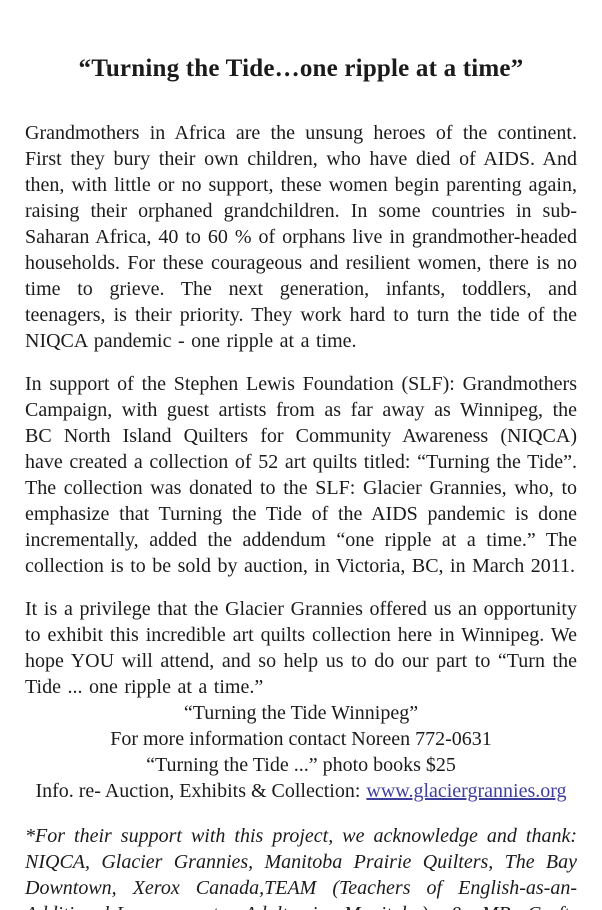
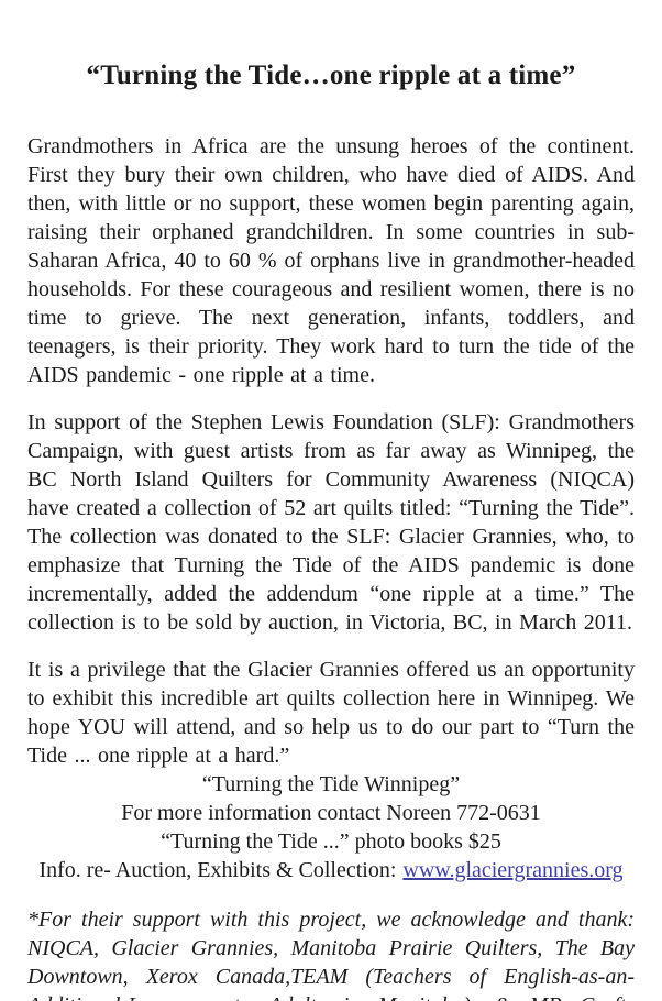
  “Turning the Tide…one ripple at a time”
- Grandmothers in Africa are the unsung heroes of the continent. First they bury their own children, who have died of AIDS. And then, with little or no support, these women begin parenting again, raising their orphaned grandchildren. In some countries in sub-Saharan Africa, 40 to 60 % of orphans live in grandmother-headed households. For these courageous and resilient women, there is no time to grieve. The next generation, infants, toddlers, and teenagers, is their priority. They work hard to turn the tide of the NIQCA pandemic - one ripple at a time.
+ Grandmothers in Africa are the unsung heroes of the continent. First they bury their own children, who have died of AIDS. And then, with little or no support, these women begin parenting again, raising their orphaned grandchildren. In some countries in sub-Saharan Africa, 40 to 60 % of orphans live in grandmother-headed households. For these courageous and resilient women, there is no time to grieve. The next generation, infants, toddlers, and teenagers, is their priority. They work hard to turn the tide of the AIDS pandemic - one ripple at a time.
  In support of the Stephen Lewis Foundation (SLF): Grandmothers Campaign, with guest artists from as far away as Winnipeg, the BC North Island Quilters for Community Awareness (NIQCA) have created a collection of 52 art quilts titled: “Turning the Tide”. The collection was donated to the SLF: Glacier Grannies, who, to emphasize that Turning the Tide of the AIDS pandemic is done incrementally, added the addendum “one ripple at a time.” The collection is to be sold by auction, in Victoria, BC, in March 2011.
- It is a privilege that the Glacier Grannies offered us an opportunity to exhibit this incredible art quilts collection here in Winnipeg. We hope YOU will attend, and so help us to do our part to “Turn the Tide ... one ripple at a time.”
+ It is a privilege that the Glacier Grannies offered us an opportunity to exhibit this incredible art quilts collection here in Winnipeg. We hope YOU will attend, and so help us to do our part to “Turn the Tide ... one ripple at a hard.”
  “Turning the Tide Winnipeg”
  For more information contact Noreen 772-0631
  “Turning the Tide ...” photo books $25
  Info. re- Auction, Exhibits & Collection: www.glaciergrannies.org
  *For their support with this project, we acknowledge and thank: NIQCA, Glacier Grannies, Manitoba Prairie Quilters, The Bay Downtown, Xerox Canada,TEAM (Teachers of English-as-an-
